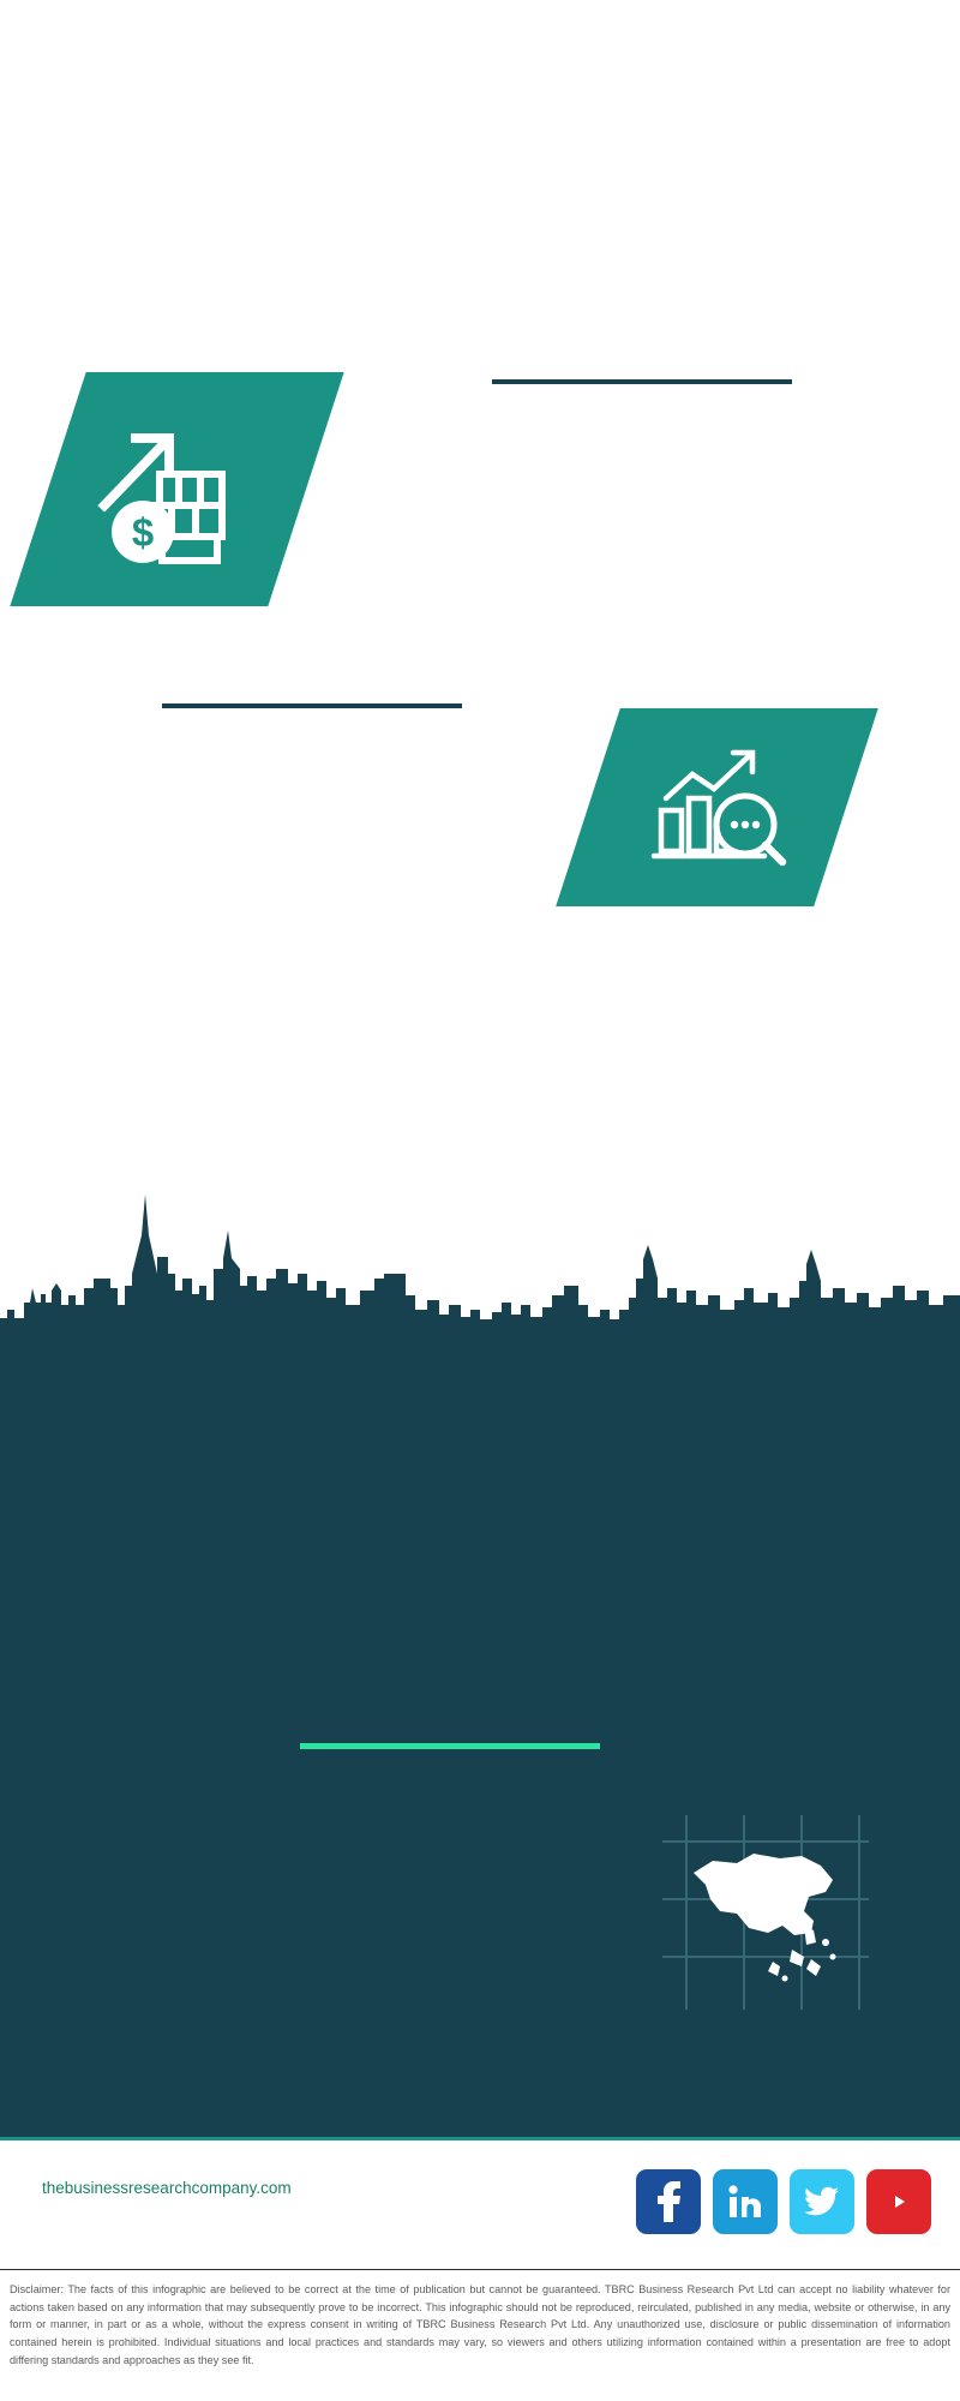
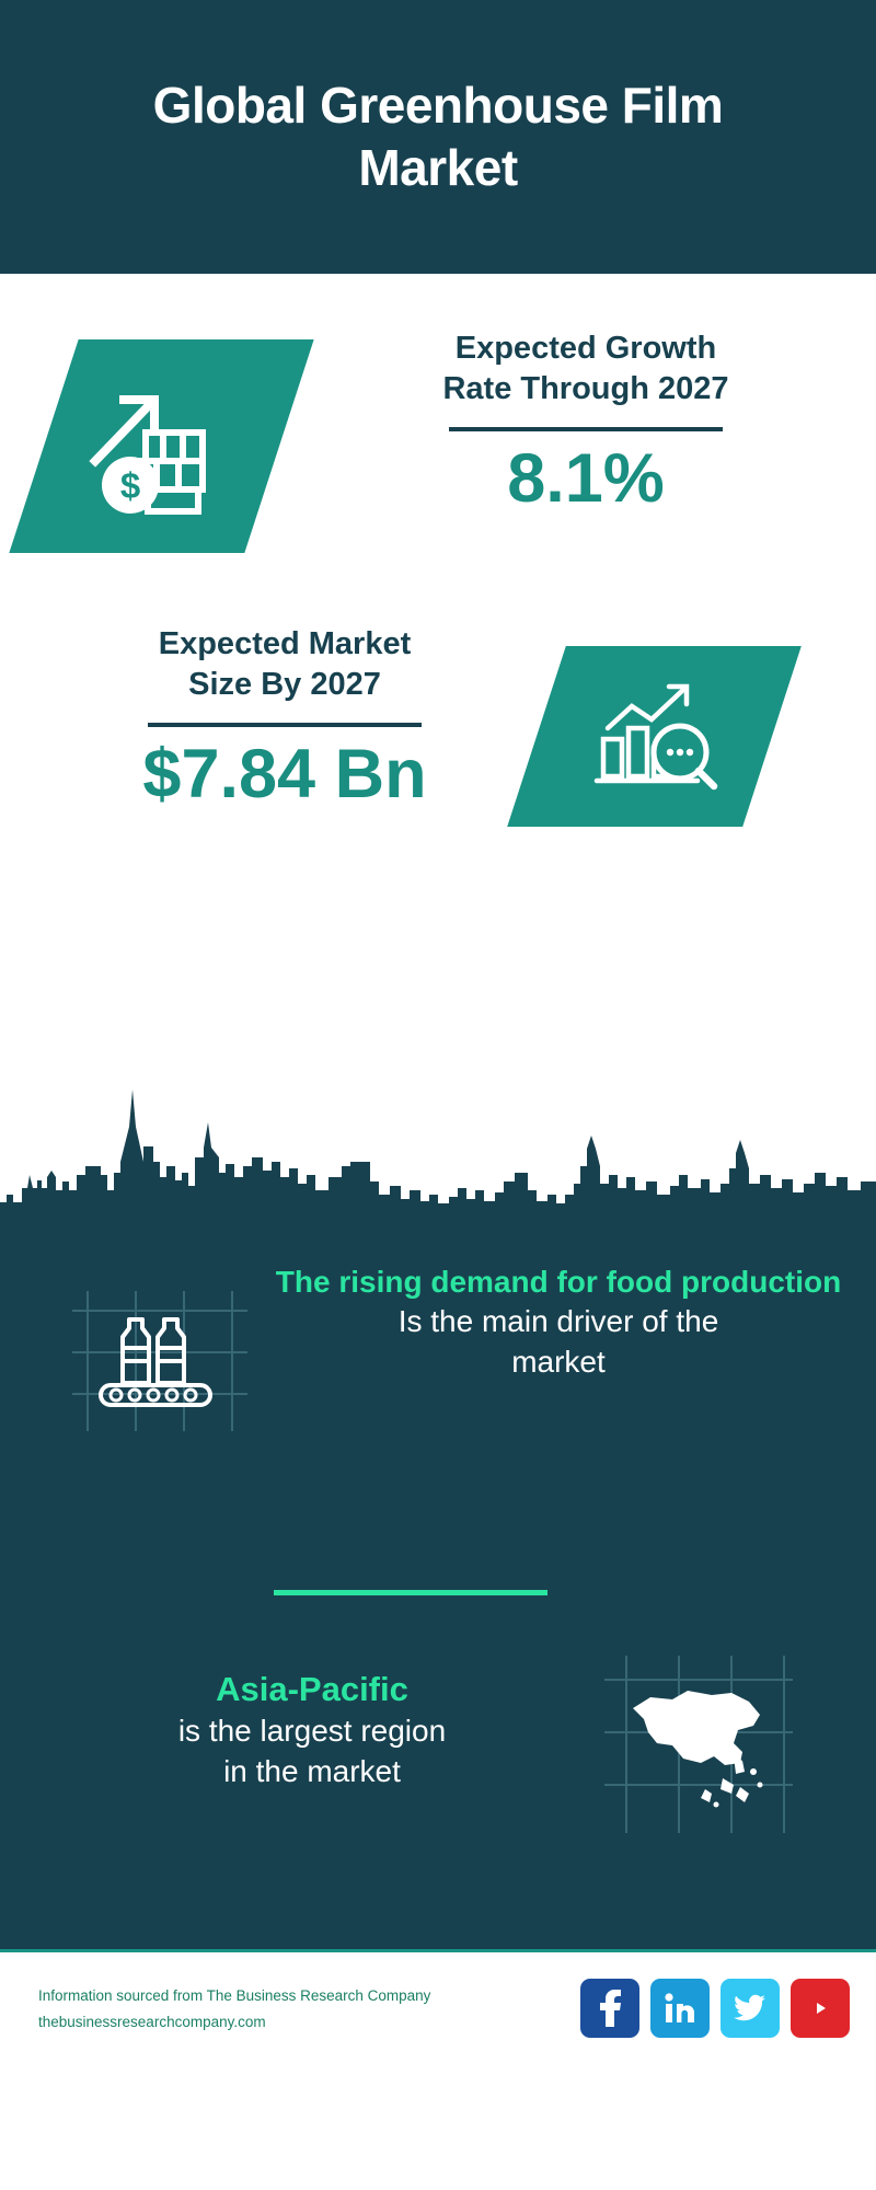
+ Global Greenhouse Film Market
+ Expected Growth
+ Rate Through 2027
+ 8.1%
+ Expected Market
+ Size By 2027
+ $7.84 Bn
+ The rising demand for food production
+ Is the main driver of the
+ market
+ Asia-Pacific
+ is the largest region
+ in the market
+ Information sourced from The Business Research Company
  thebusinessresearchcompany.com
- Disclaimer: The facts of this infographic are believed to be correct at the time of publication but cannot be guaranteed. TBRC Business Research Pvt Ltd can accept no liability whatever for actions taken based on any information that may subsequently prove to be incorrect. This infographic should not be reproduced, reirculated, published in any media, website or otherwise, in any form or manner, in part or as a whole, without the express consent in writing of TBRC Business Research Pvt Ltd. Any unauthorized use, disclosure or public dissemination of information contained herein is prohibited. Individual situations and local practices and standards may vary, so viewers and others utilizing information contained within a presentation are free to adopt differing standards and approaches as they see fit.
